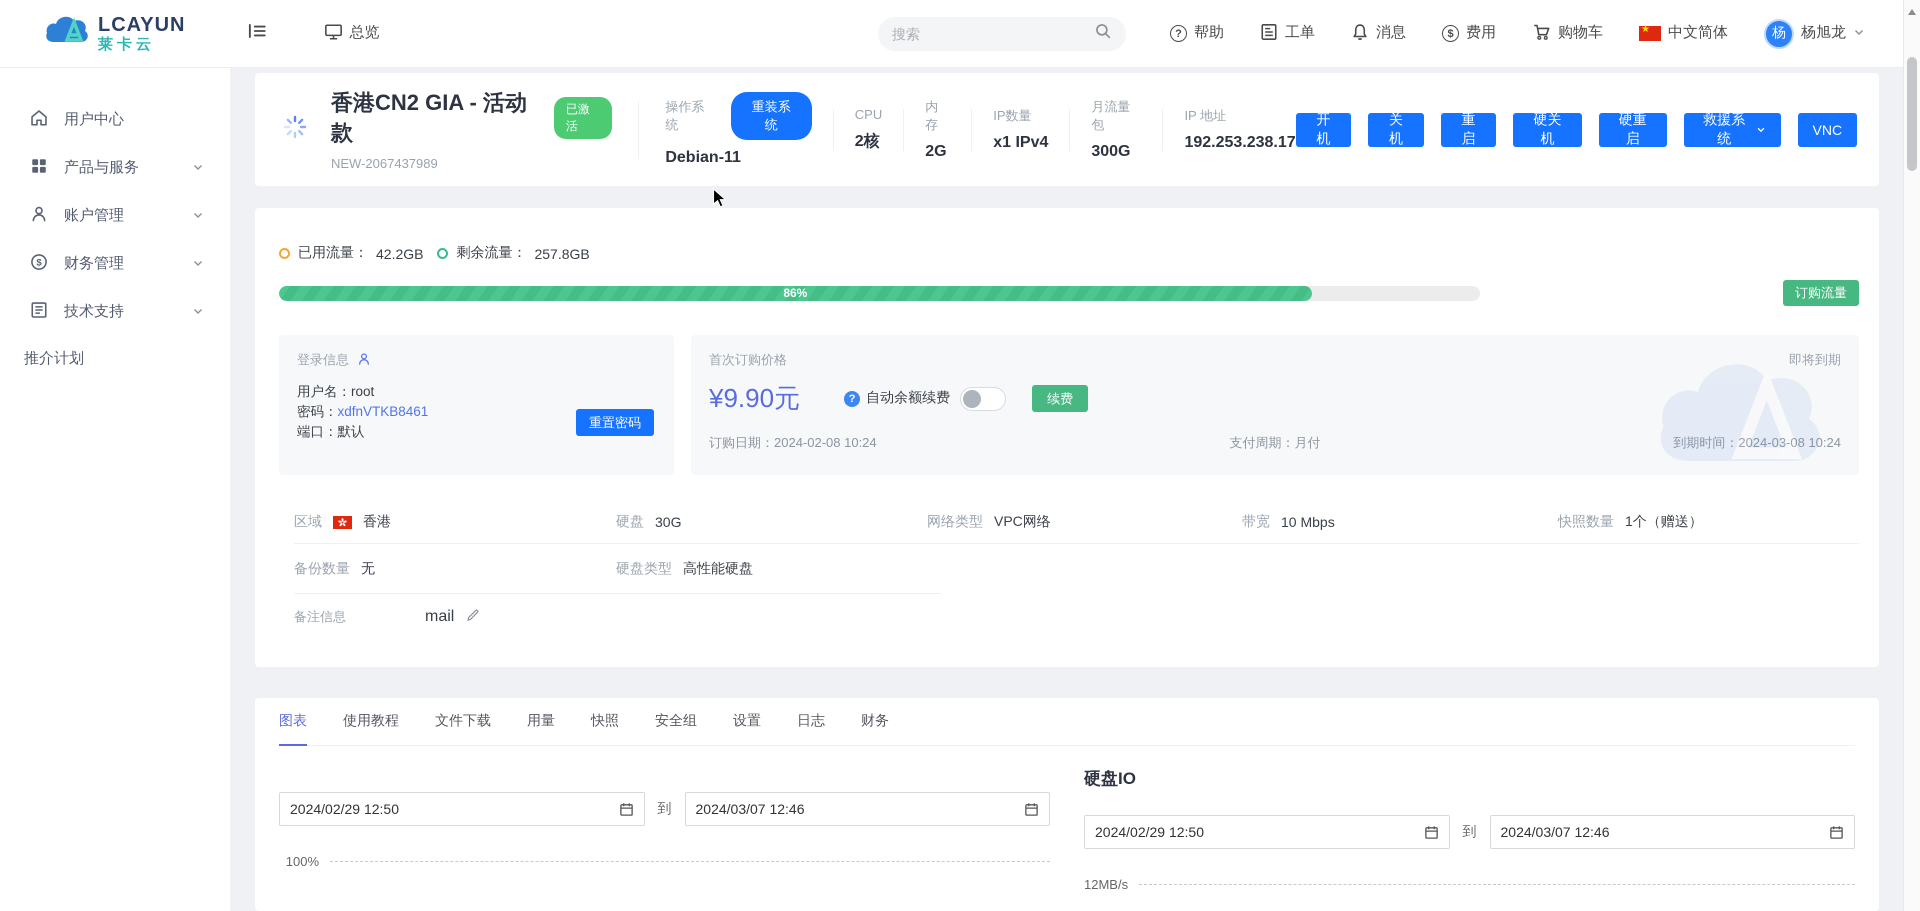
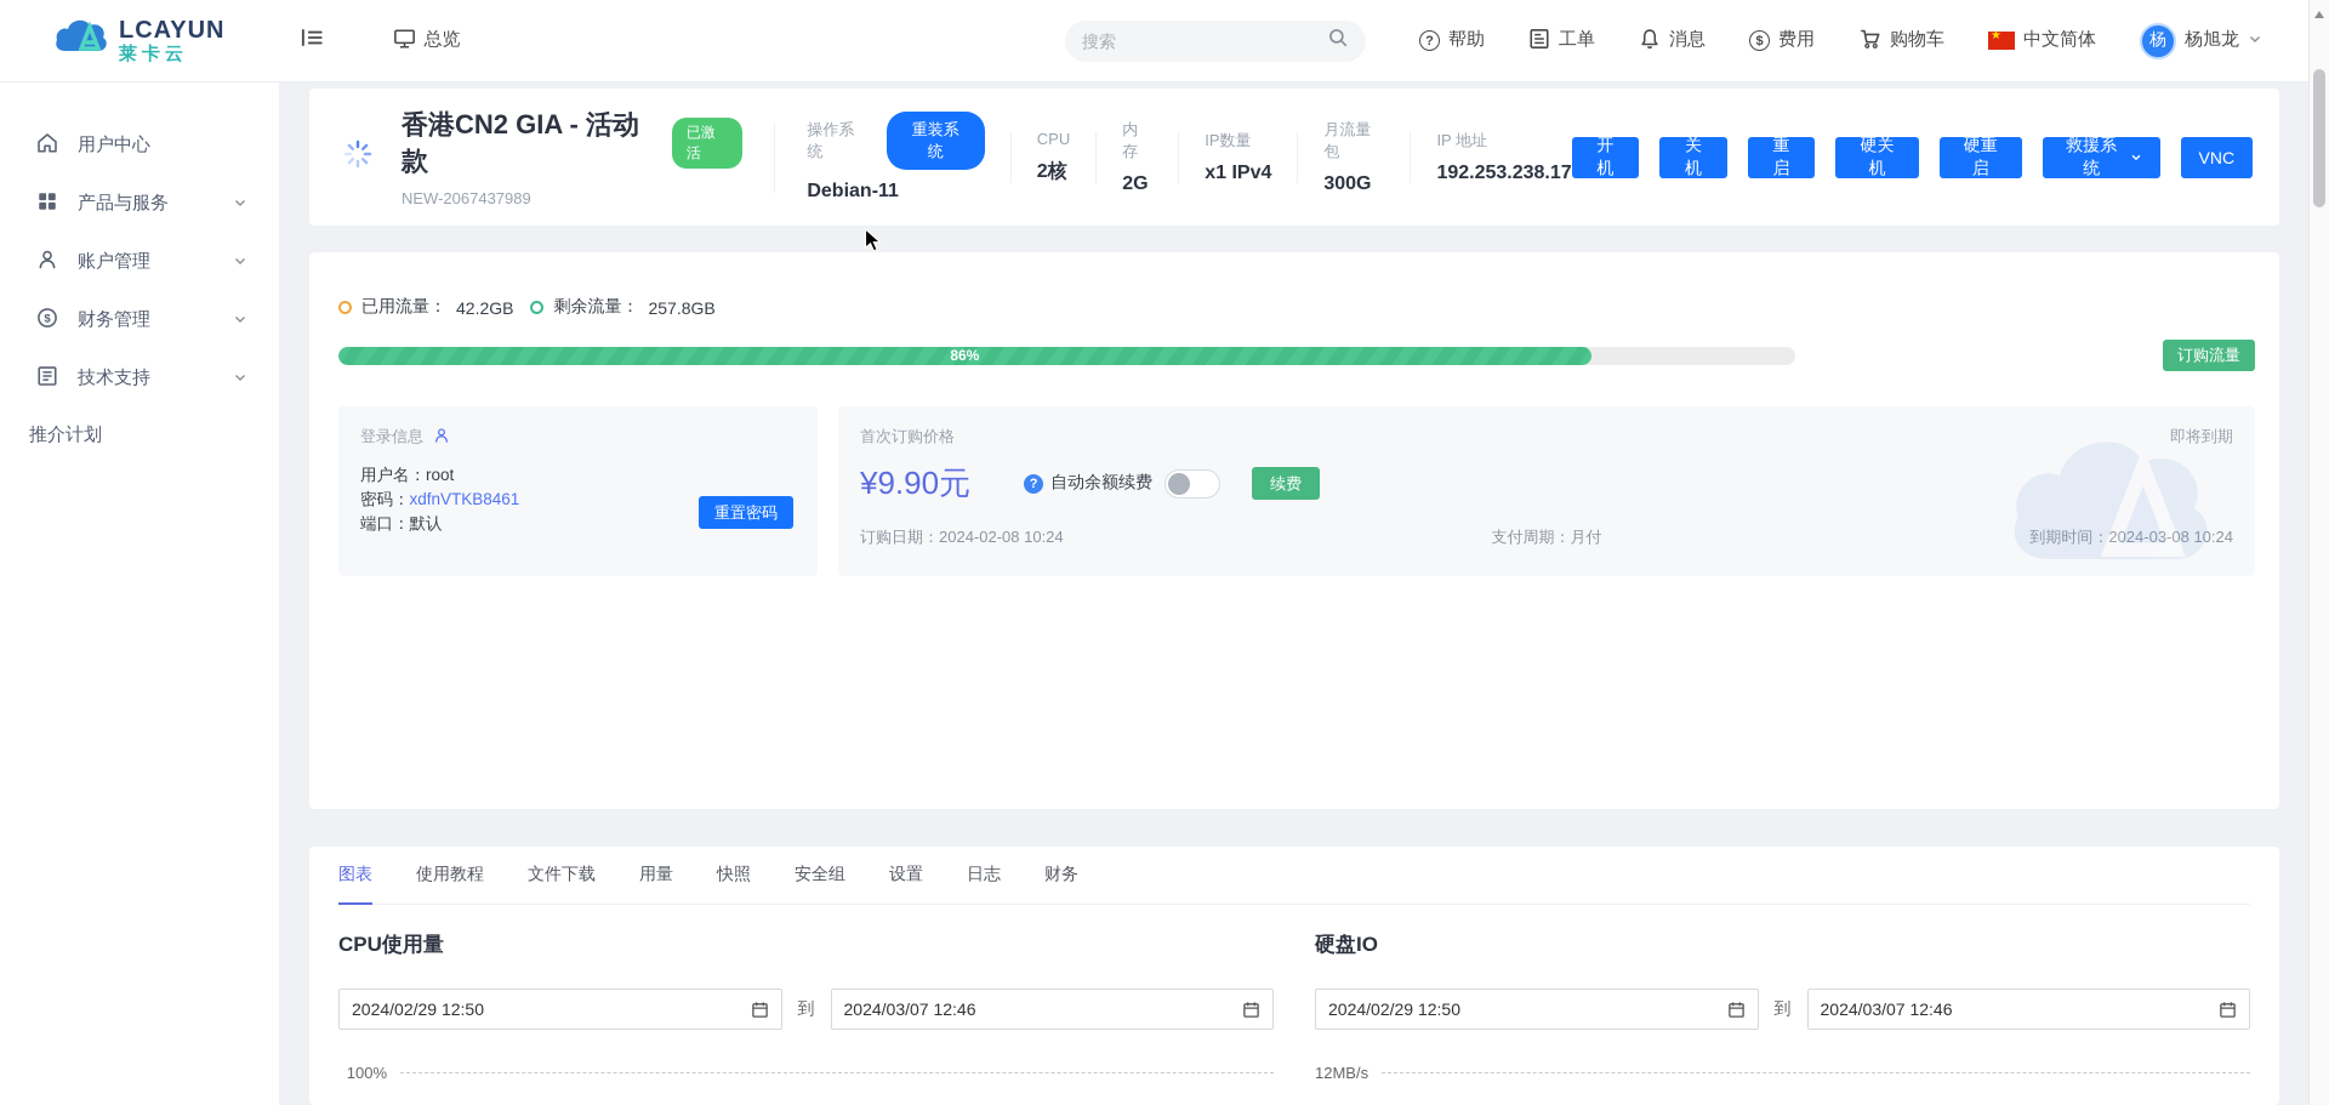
  LCAYUN
  莱卡云
  总览
  搜索
  ?
  帮助
  工单
  消息
  $
  费用
  购物车
  ★
  中文简体
  杨
  杨旭龙
  用户中心
  产品与服务
  账户管理
  $
  财务管理
  技术支持
  推介计划
  香港CN2 GIA - 活动款
  已激活
  NEW-2067437989
  操作系统
  重装系统
  Debian-11
  CPU
  2核
  内存
  2G
  IP数量
  x1 IPv4
  月流量包
  300G
  IP 地址
  192.253.238.17
  开机
  关机
  重启
  硬关机
  硬重启
  救援系统
  VNC
  已用流量：
  42.2GB
  剩余流量：
  257.8GB
  86%
  订购流量
  登录信息
  用户名：root
  密码：xdfnVTKB8461
  端口：默认
  重置密码
  首次订购价格
  即将到期
  ¥9.90元
  ?
  自动余额续费
  续费
  订购日期：2024-02-08 10:24
  支付周期：月付
  到期时间：2024-03-08 10:24
- 区域
- 香港
- 硬盘
- 30G
- 网络类型
- VPC网络
- 带宽
- 10 Mbps
- 快照数量
- 1个（赠送）
- 备份数量
- 无
- 硬盘类型
- 高性能硬盘
- 备注信息
- mail
  图表
  使用教程
  文件下载
  用量
  快照
  安全组
  设置
  日志
  财务
+ CPU使用量
  2024/02/29 12:50
  到
  2024/03/07 12:46
  100%
  硬盘IO
  2024/02/29 12:50
  到
  2024/03/07 12:46
  12MB/s
